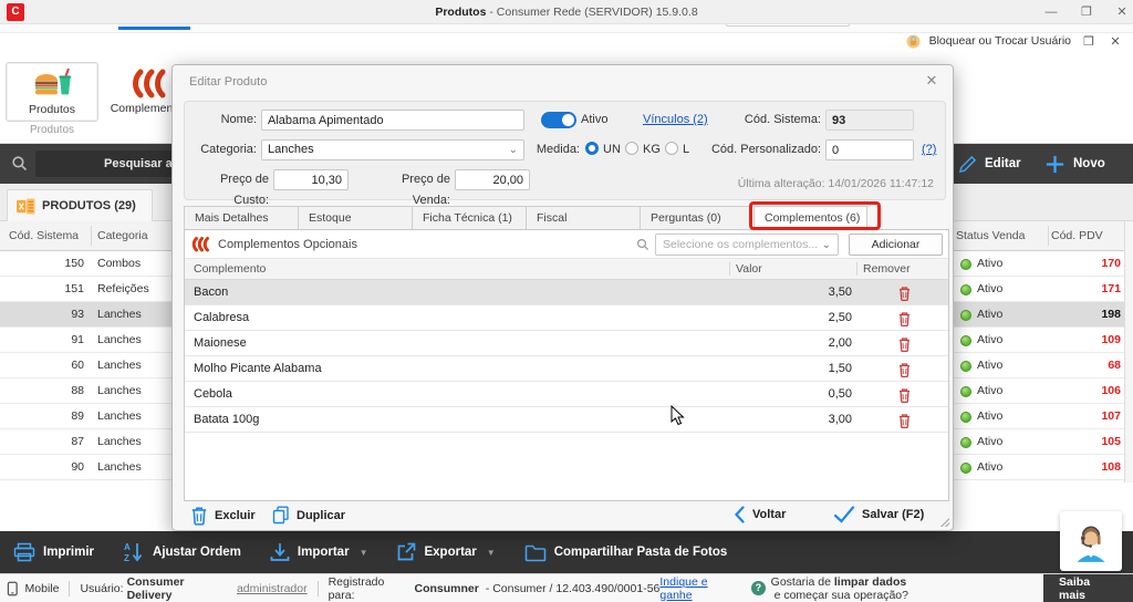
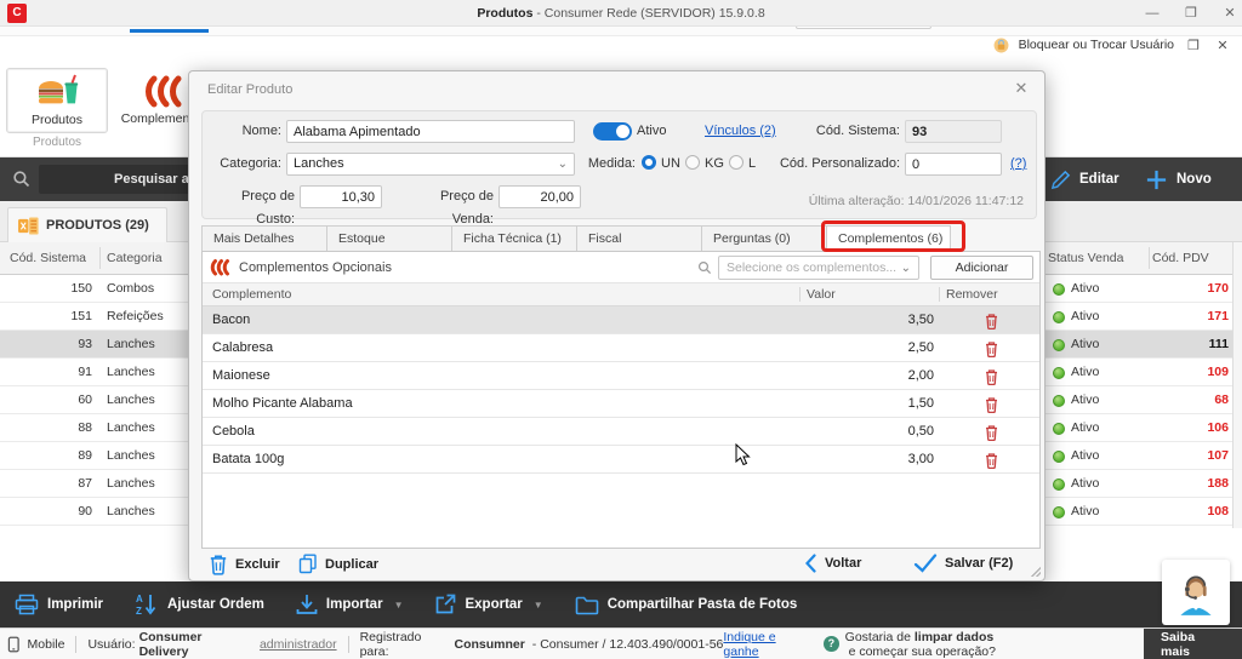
  C
  Produtos - Consumer Rede (SERVIDOR) 15.9.0.8
  —
  ❐
  ✕
  Bloquear ou Trocar Usuário
  ❐
  ✕
  Produtos
  Complemen
  Produtos
  Pesquisar a
  Editar
  Novo
  PRODUTOS (29)
  Cód. Sistema
  Categoria
  Status Venda
  Cód. PDV
  150
  Combos
  Ativo
  170
  151
  Refeições
  Ativo
  171
  93
  Lanches
  Ativo
- 198
+ 111
  91
  Lanches
  Ativo
  109
  60
  Lanches
  Ativo
  68
  88
  Lanches
  Ativo
  106
  89
  Lanches
  Ativo
  107
  87
  Lanches
  Ativo
- 105
+ 188
  90
  Lanches
  Ativo
  108
  Editar Produto
  ✕
  Nome:
  Alabama Apimentado
  Ativo
  Vínculos (2)
  Cód. Sistema:
  93
  Categoria:
  Lanches
  ⌄
  Medida:
  UN
  KG
  L
  Cód. Personalizado:
  0
  (?)
  Preço de Custo:
  10,30
  Preço de Venda:
  20,00
  Última alteração: 14/01/2026 11:47:12
  Mais Detalhes
  Estoque
  Ficha Técnica (1)
  Fiscal
  Perguntas (0)
  Complementos (6)
  Complementos Opcionais
  Selecione os complementos...
  ⌄
  Adicionar
  Complemento
  Valor
  Remover
  Bacon
  3,50
  Calabresa
  2,50
  Maionese
  2,00
  Molho Picante Alabama
  1,50
  Cebola
  0,50
  Batata 100g
  3,00
  Excluir
  Duplicar
  Voltar
  Salvar (F2)
  Imprimir
  A
  Z
  Ajustar Ordem
  Importar
  ▼
  Exportar
  ▼
  Compartilhar Pasta de Fotos
  Mobile
  Usuário:
  Consumer Delivery
  administrador
  Registrado para:
  Consumner
  - Consumer / 12.403.490/0001-56
  Indique e ganhe
  ?
  Gostaria de limpar dados e começar sua operação?
  Saiba mais
